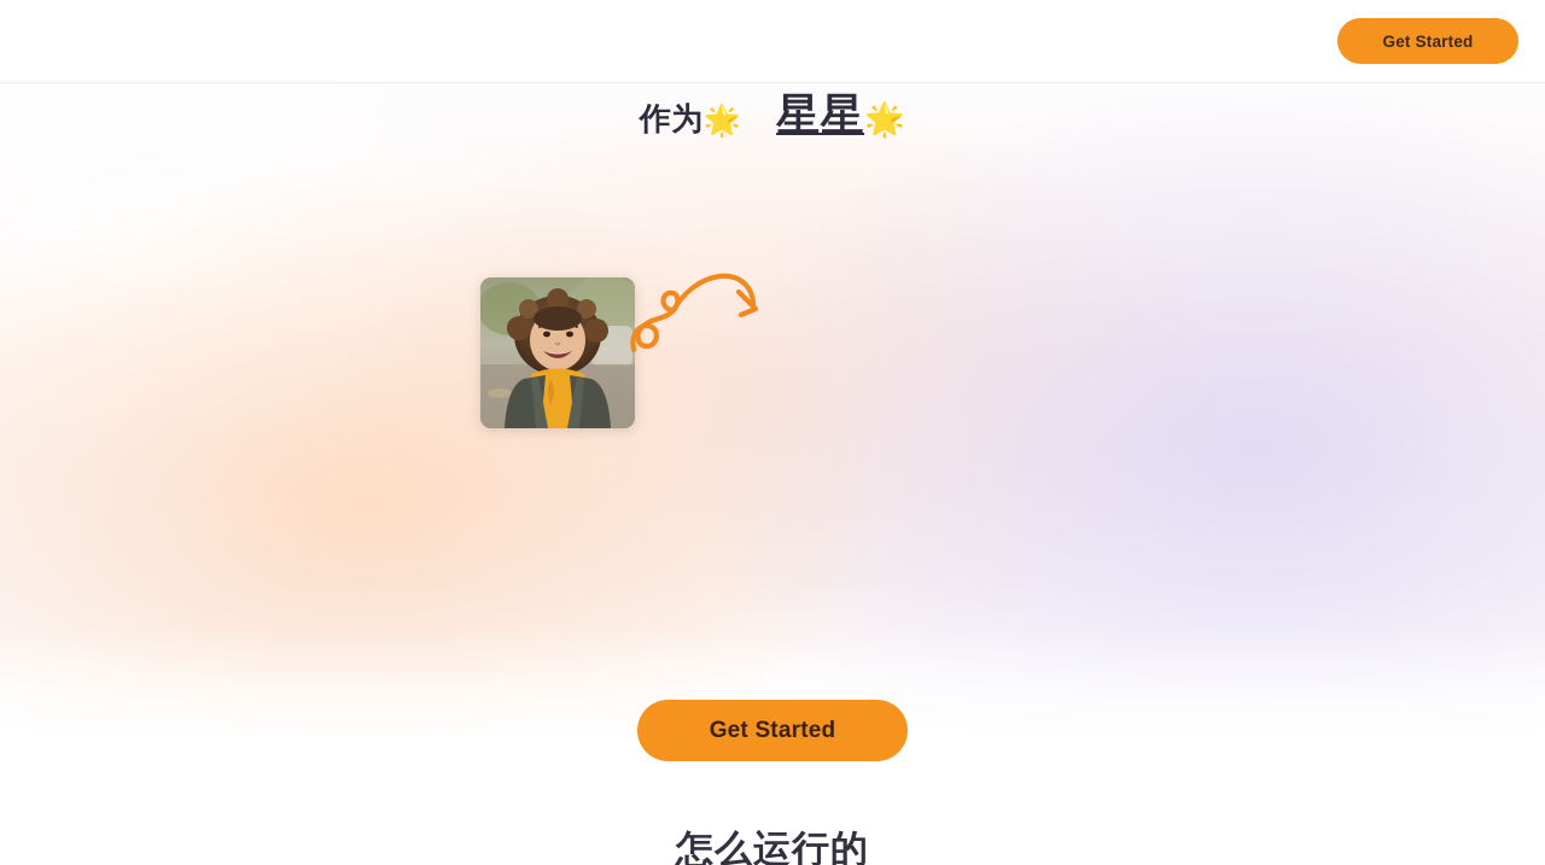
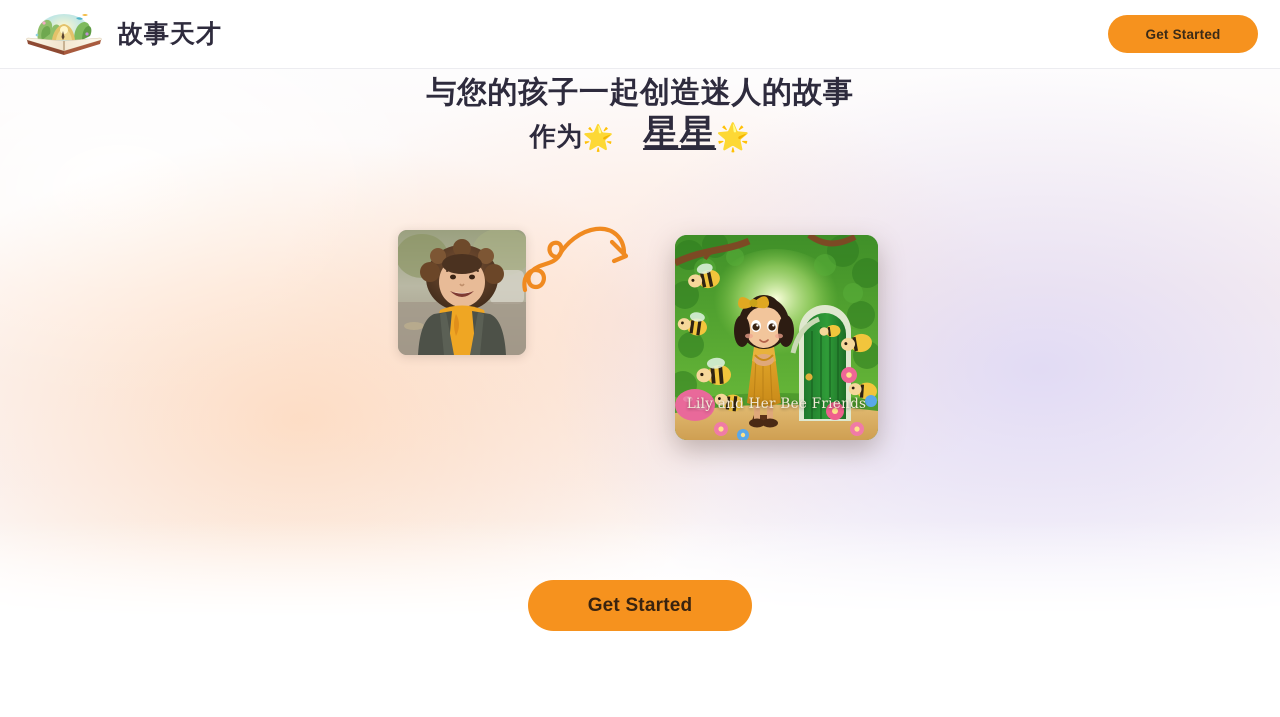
+ 故事天才
  Get Started
+ 与您的孩子一起创造迷人的故事
  作为🌟 星星🌟
+ Lily and Her Bee Friends
  Get Started
- 怎么运行的
